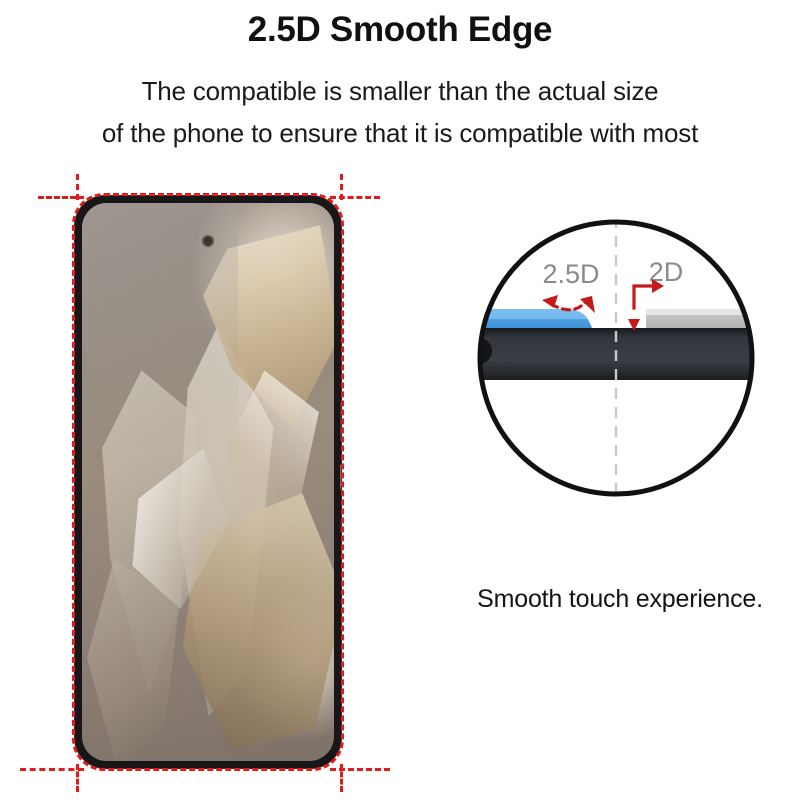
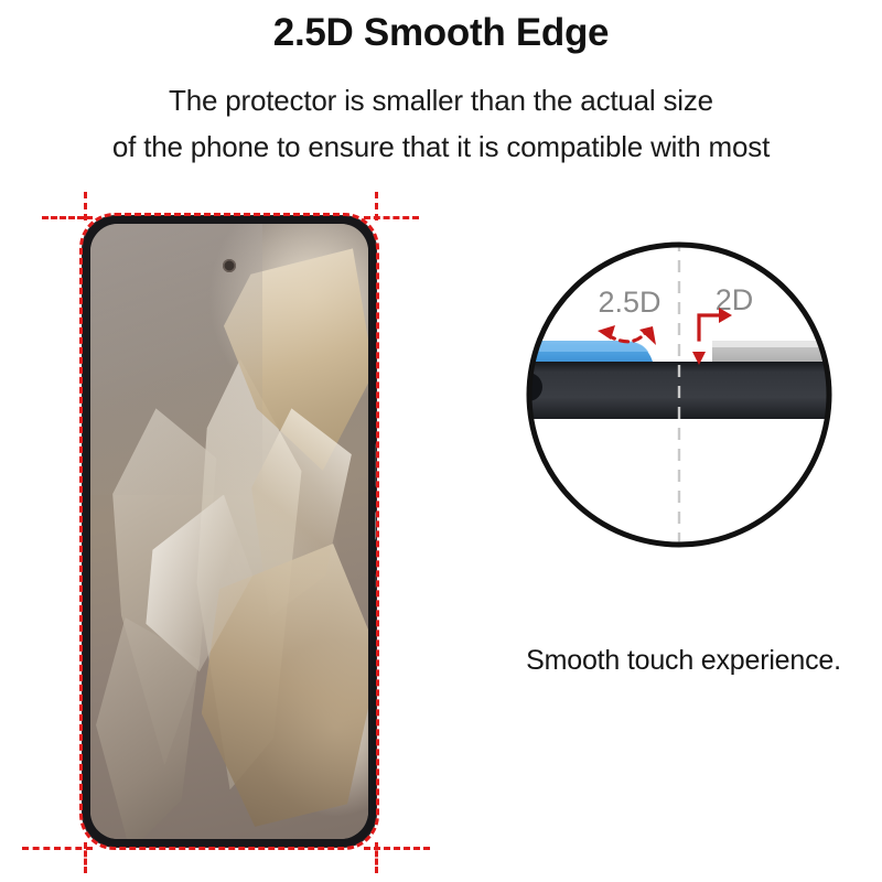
  2.5D Smooth Edge
- The compatible is smaller than the actual size
+ The protector is smaller than the actual size
  of the phone to ensure that it is compatible with most
  2.5D
  2D
  Smooth touch experience.
